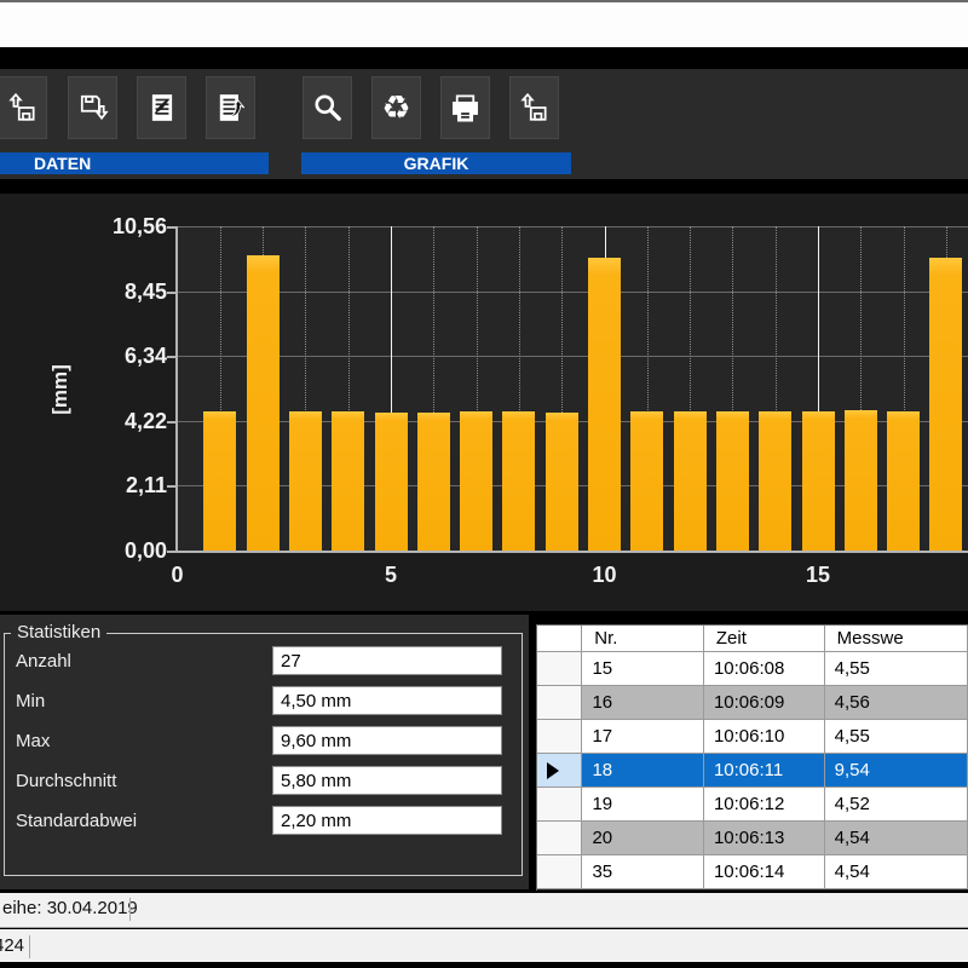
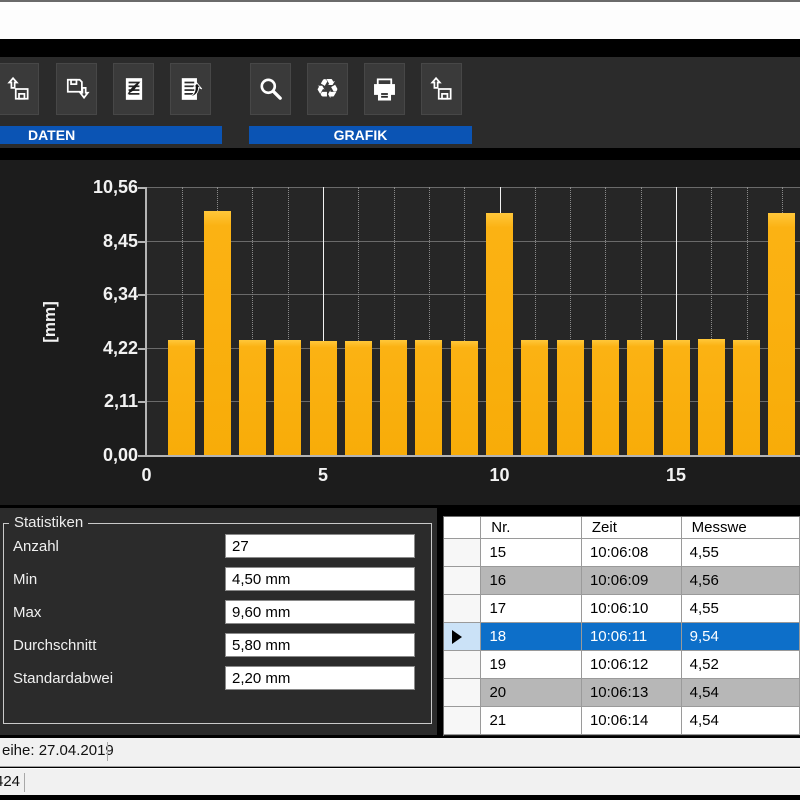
  ♻
  DATEN
  GRAFIK
  0,00
  2,11
  4,22
  6,34
  8,45
  10,56
  0
  5
  10
  15
  Statistiken
  Anzahl
  27
  Min
  4,50 mm
  Max
  9,60 mm
  Durchschnitt
  5,80 mm
  Standardabwei
  2,20 mm
  Nr.
  Zeit
  Messwe
  15
  10:06:08
  4,55
  16
  10:06:09
  4,56
  17
  10:06:10
  4,55
  18
  10:06:11
  9,54
  19
  10:06:12
  4,52
  20
  10:06:13
  4,54
- 35
+ 21
  10:06:14
  4,54
- eihe: 30.04.2019
+ eihe: 27.04.2019
